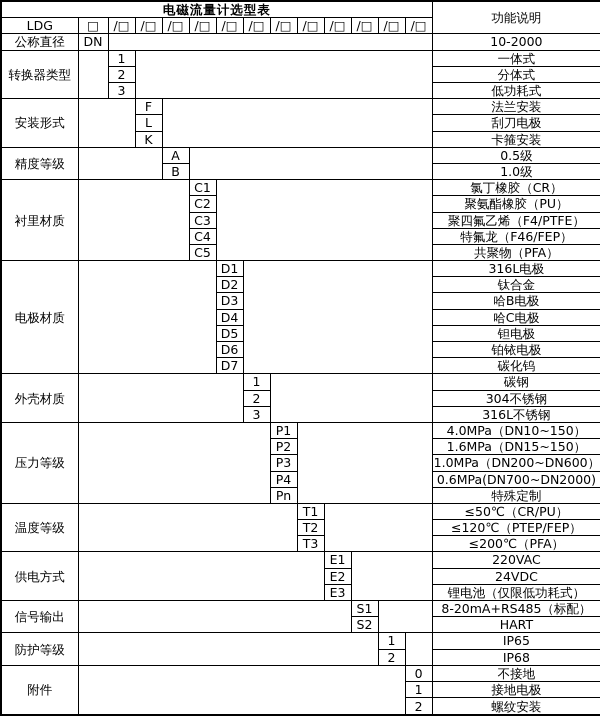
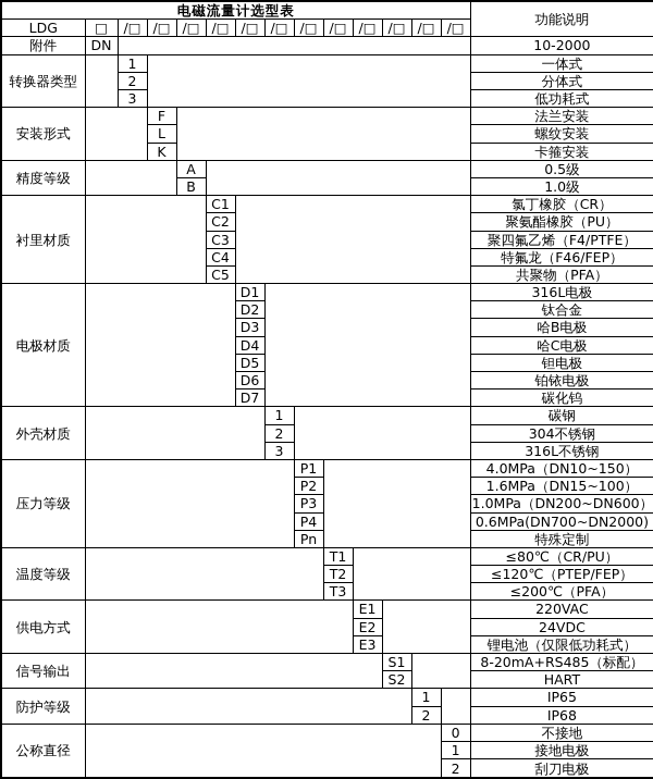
  电磁流量计选型表	功能说明
  LDG	□	/□	/□	/□	/□	/□	/□	/□	/□	/□	/□	/□	/□
- 公称直径	DN		10-2000
+ 附件	DN		10-2000
  转换器类型		1		一体式
  2	分体式
  3	低功耗式
  安装形式		F		法兰安装
- L	刮刀电极
+ L	螺纹安装
  K	卡箍安装
  精度等级		A		0.5级
  B	1.0级
  衬里材质		C1		氯丁橡胶（CR）
  C2	聚氨酯橡胶（PU）
  C3	聚四氟乙烯（F4/PTFE）
  C4	特氟龙（F46/FEP）
  C5	共聚物（PFA）
  电极材质		D1		316L电极
  D2	钛合金
  D3	哈B电极
  D4	哈C电极
  D5	钽电极
  D6	铂铱电极
  D7	碳化钨
  外壳材质		1		碳钢
  2	304不锈钢
  3	316L不锈钢
  压力等级		P1		4.0MPa（DN10~150）
- P2	1.6MPa（DN15~150）
+ P2	1.6MPa（DN15~100）
  P3	1.0MPa（DN200~DN600）
  P4	0.6MPa(DN700~DN2000)
  Pn	特殊定制
- 温度等级		T1		≤50℃（CR/PU）
+ 温度等级		T1		≤80℃（CR/PU）
  T2	≤120℃（PTEP/FEP）
  T3	≤200℃（PFA）
  供电方式		E1		220VAC
  E2	24VDC
  E3	锂电池（仅限低功耗式）
  信号输出		S1		8-20mA+RS485（标配）
  S2	HART
  防护等级		1		IP65
  2	IP68
- 附件		0	不接地
+ 公称直径		0	不接地
  1	接地电极
- 2	螺纹安装
+ 2	刮刀电极
